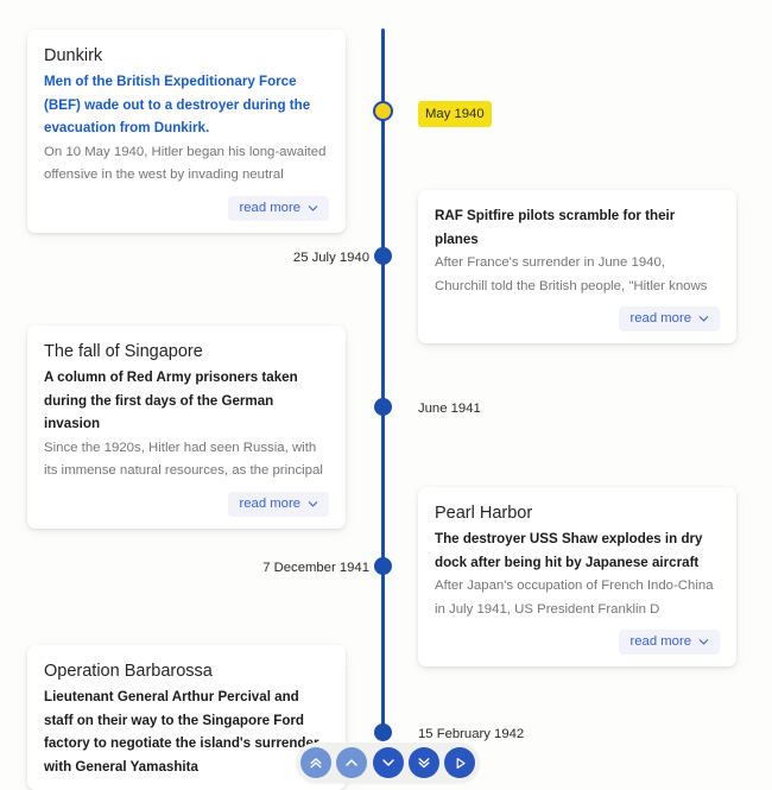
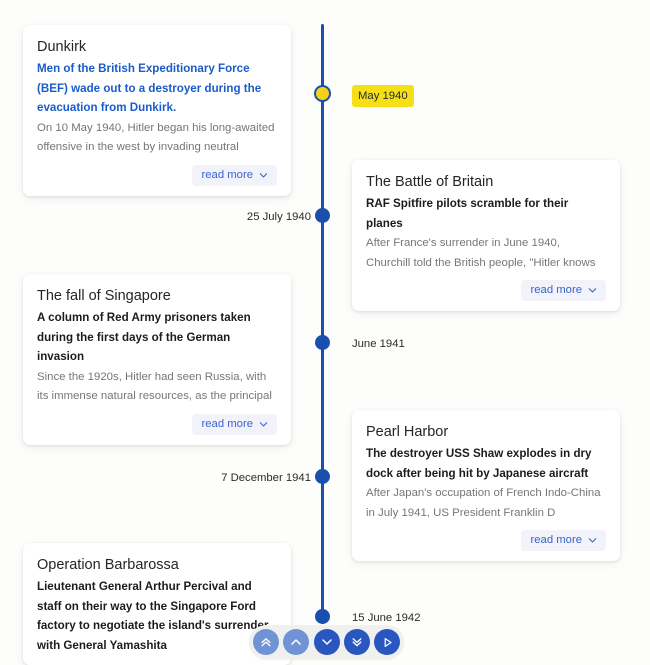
  Dunkirk
  Men of the British Expeditionary Force (BEF) wade out to a destroyer during the evacuation from Dunkirk.
  On 10 May 1940, Hitler began his long-awaited offensive in the west by invading neutral
  read more
  May 1940
+ The Battle of Britain
  RAF Spitfire pilots scramble for their planes
  After France's surrender in June 1940, Churchill told the British people, "Hitler knows
  read more
  25 July 1940
  The fall of Singapore
  A column of Red Army prisoners taken during the first days of the German invasion
  Since the 1920s, Hitler had seen Russia, with its immense natural resources, as the principal
  read more
  June 1941
  Pearl Harbor
  The destroyer USS Shaw explodes in dry dock after being hit by Japanese aircraft
  After Japan's occupation of French Indo-China in July 1941, US President Franklin D
  read more
  7 December 1941
  Operation Barbarossa
  Lieutenant General Arthur Percival and staff on their way to the Singapore Ford factory to negotiate the island's surrend with General Yamashita
- 15 February 1942
+ 15 June 1942
